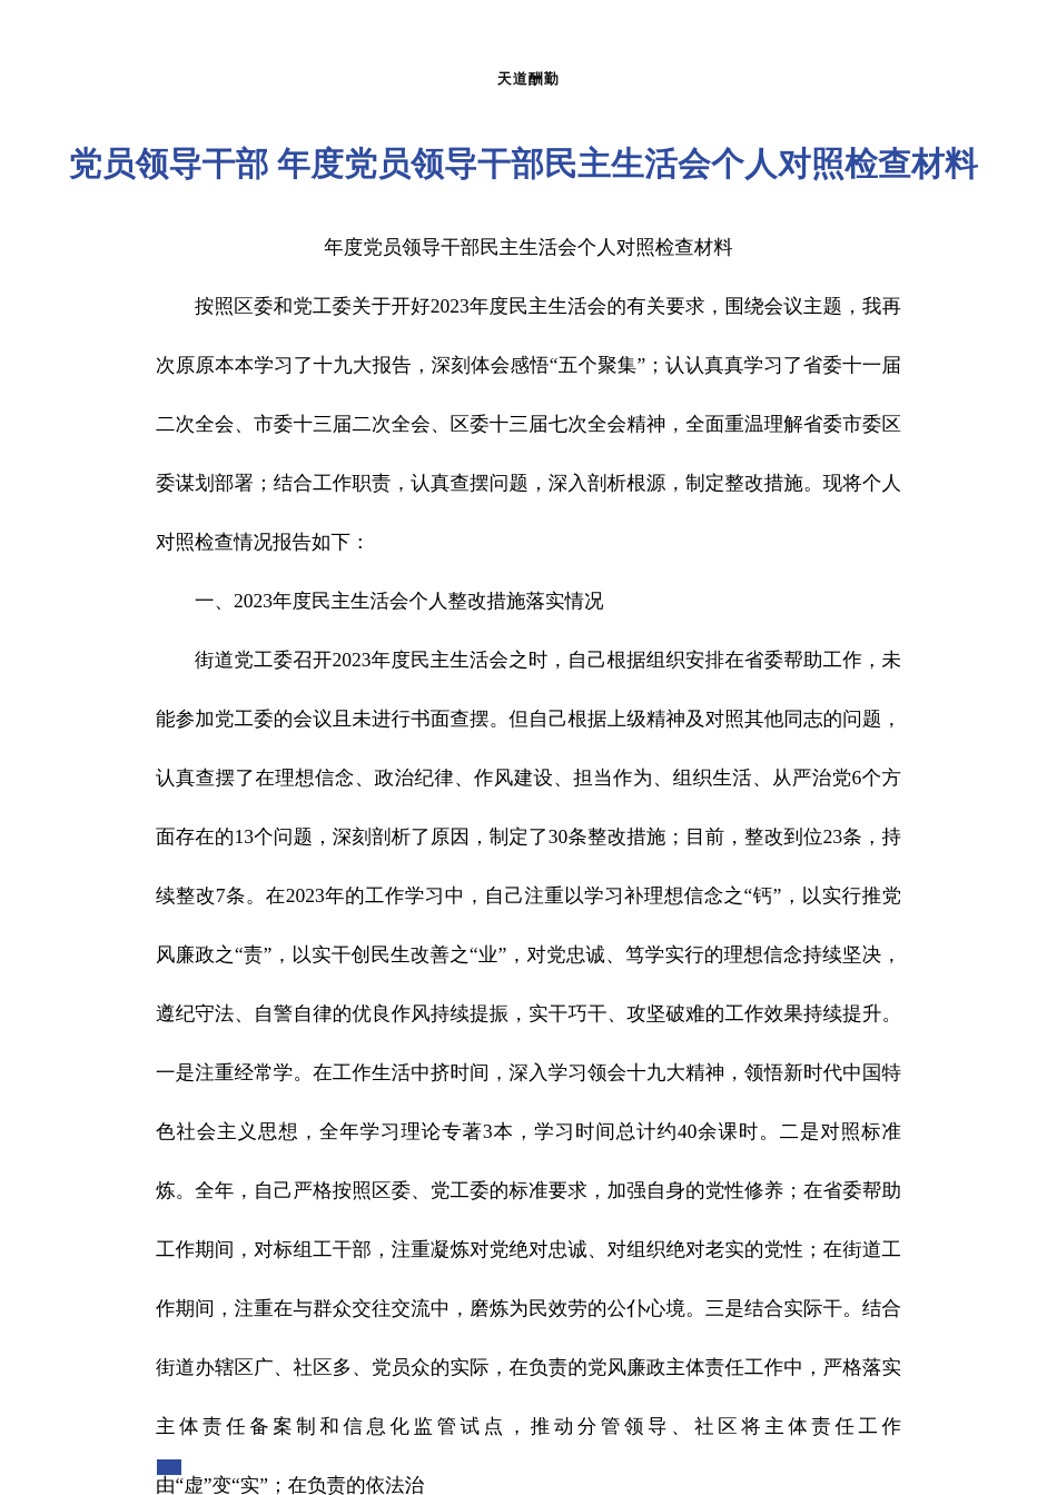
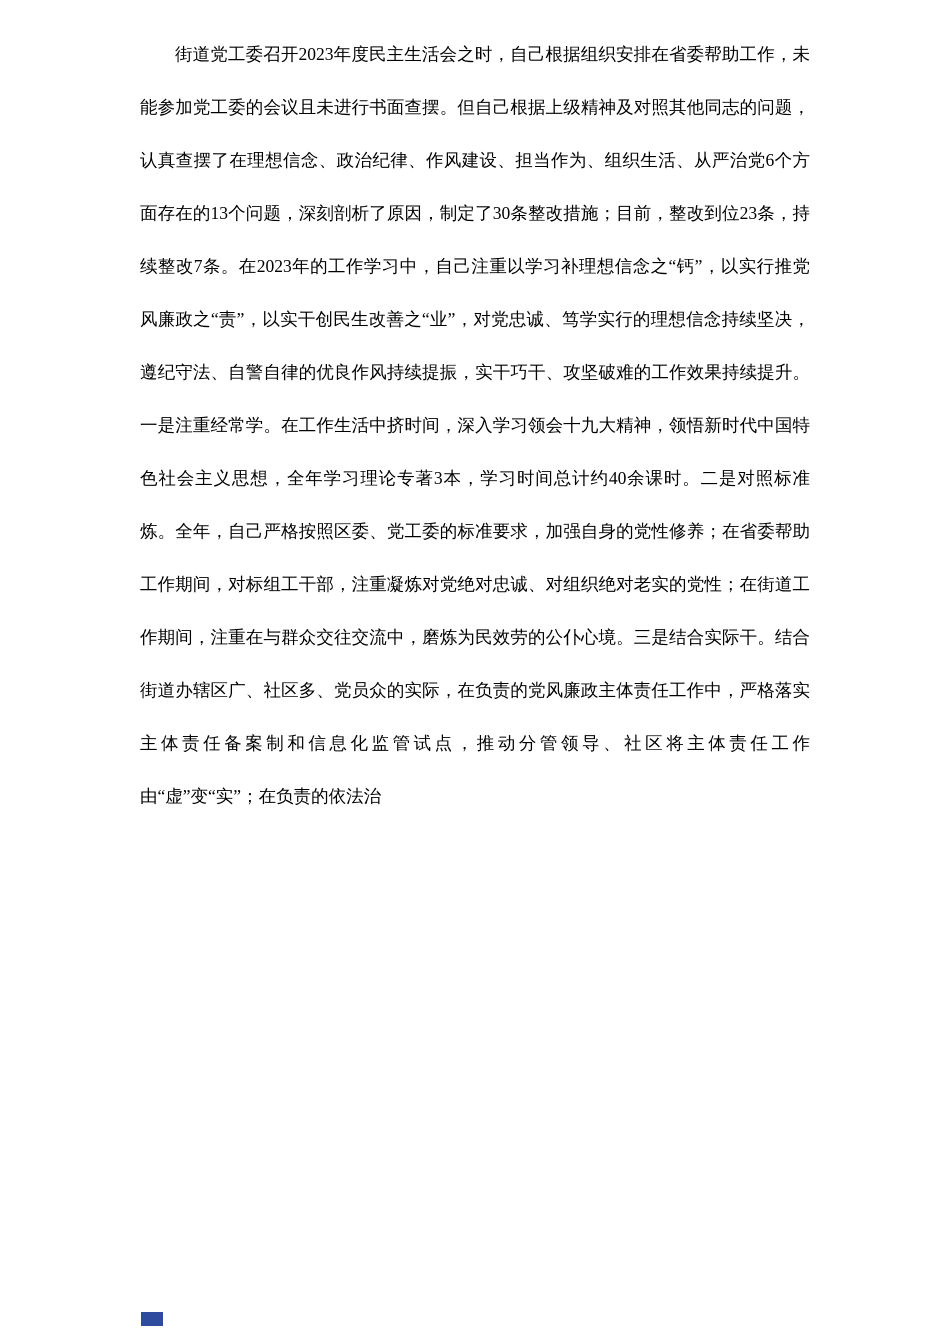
- 天道酬勤
- 党员领导干部 年度党员领导干部民主生活会个人对照检查材料
- 年度党员领导干部民主生活会个人对照检查材料
- 按照区委和党工委关于开好2023年度民主生活会的有关要求，围绕会议主题，我再次原原本本学习了十九大报告，深刻体会感悟“五个聚集”；认认真真学习了省委十一届二次全会、市委十三届二次全会、区委十三届七次全会精神，全面重温理解省委市委区委谋划部署；结合工作职责，认真查摆问题，深入剖析根源，制定整改措施。现将个人对照检查情况报告如下：
- 一、2023年度民主生活会个人整改措施落实情况
  街道党工委召开2023年度民主生活会之时，自己根据组织安排在省委帮助工作，未能参加党工委的会议且未进行书面查摆。但自己根据上级精神及对照其他同志的问题，认真查摆了在理想信念、政治纪律、作风建设、担当作为、组织生活、从严治党6个方面存在的13个问题，深刻剖析了原因，制定了30条整改措施；目前，整改到位23条，持续整改7条。在2023年的工作学习中，自己注重以学习补理想信念之“钙”，以实行推党风廉政之“责”，以实干创民生改善之“业”，对党忠诚、笃学实行的理想信念持续坚决，遵纪守法、自警自律的优良作风持续提振，实干巧干、攻坚破难的工作效果持续提升。一是注重经常学。在工作生活中挤时间，深入学习领会十九大精神，领悟新时代中国特色社会主义思想，全年学习理论专著3本，学习时间总计约40余课时。二是对照标准炼。全年，自己严格按照区委、党工委的标准要求，加强自身的党性修养；在省委帮助工作期间，对标组工干部，注重凝炼对党绝对忠诚、对组织绝对老实的党性；在街道工作期间，注重在与群众交往交流中，磨炼为民效劳的公仆心境。三是结合实际干。结合街道办辖区广、社区多、党员众的实际，在负责的党风廉政主体责任工作中，严格落实主体责任备案制和信息化监管试点，推动分管领导、社区将主体责任工作由“虚”变“实”；在负责的依法治
